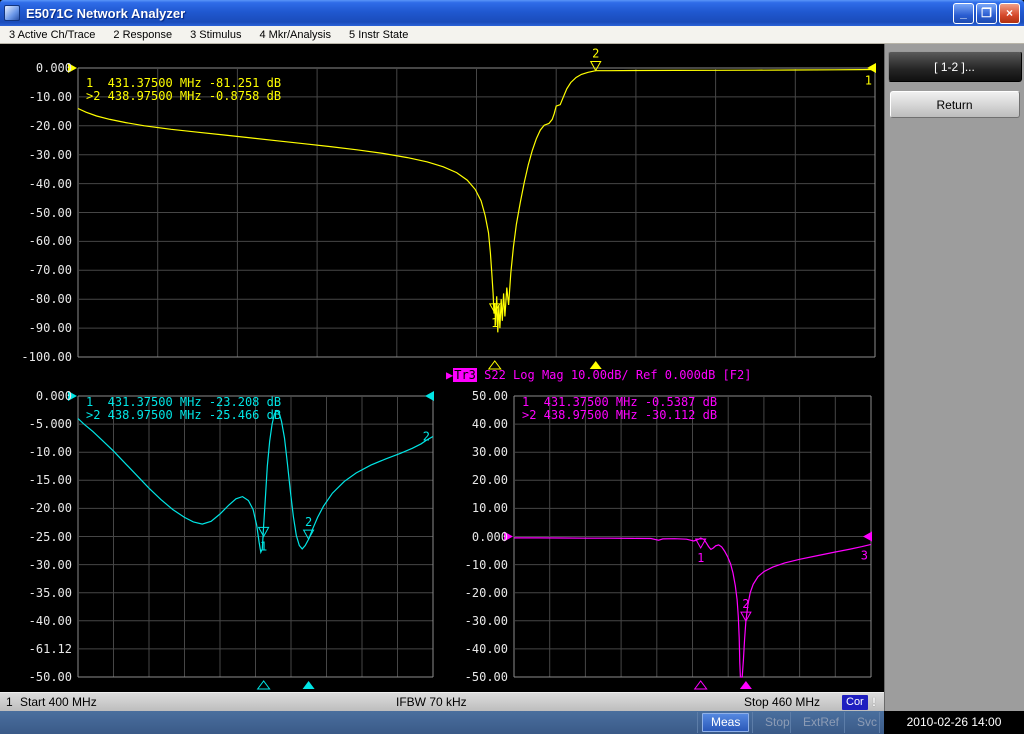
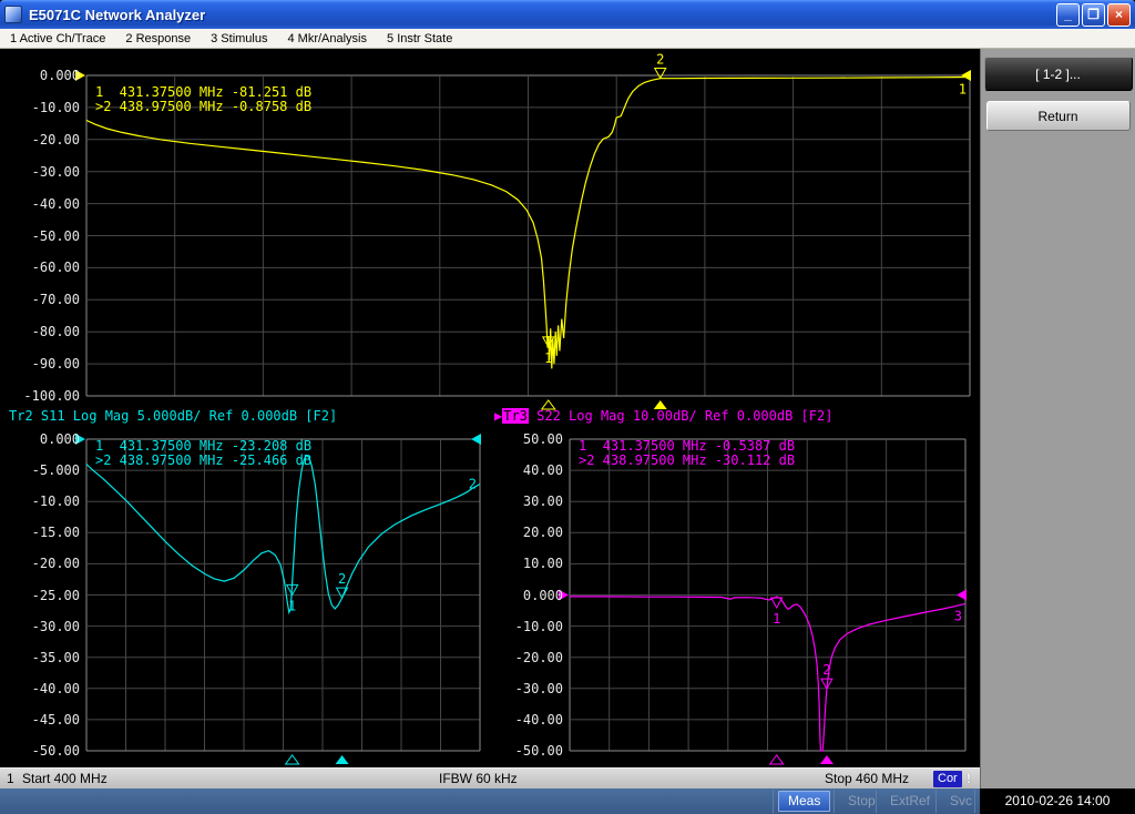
  E5071C Network Analyzer
  _
  ❐
  ×
- 3 Active Ch/Trace
+ 1 Active Ch/Trace
  2 Response
  3 Stimulus
  4 Mkr/Analysis
  5 Instr State
  1
  2
  1
  1
  2
  2
  1
  2
  3
  1 431.37500 MHz -81.251 dB
  >2 438.97500 MHz -0.8758 dB
  0.000
  -10.00
  -20.00
  -30.00
  -40.00
  -50.00
  -60.00
  -70.00
  -80.00
  -90.00
  -100.00
+ Tr2 S11 Log Mag 5.000dB/ Ref 0.000dB [F2]
  1 431.37500 MHz -23.208 dB
  >2 438.97500 MHz -25.466 dB
  0.000
  -5.000
  -10.00
  -15.00
  -20.00
  -25.00
  -30.00
  -35.00
  -40.00
- -61.12
+ -45.00
  -50.00
  ▶Tr3 S22 Log Mag 10.00dB/ Ref 0.000dB [F2]
  1 431.37500 MHz -0.5387 dB
  >2 438.97500 MHz -30.112 dB
  50.00
  40.00
  30.00
  20.00
  10.00
  0.000
  -10.00
  -20.00
  -30.00
  -40.00
  -50.00
  [ 1-2 ]...
  Return
  1
  Start 400 MHz
- IFBW 70 kHz
+ IFBW 60 kHz
  Stop 460 MHz
  Cor
  !
  2010-02-26 14:00
  Meas
  Stop
  ExtRef
  Svc
